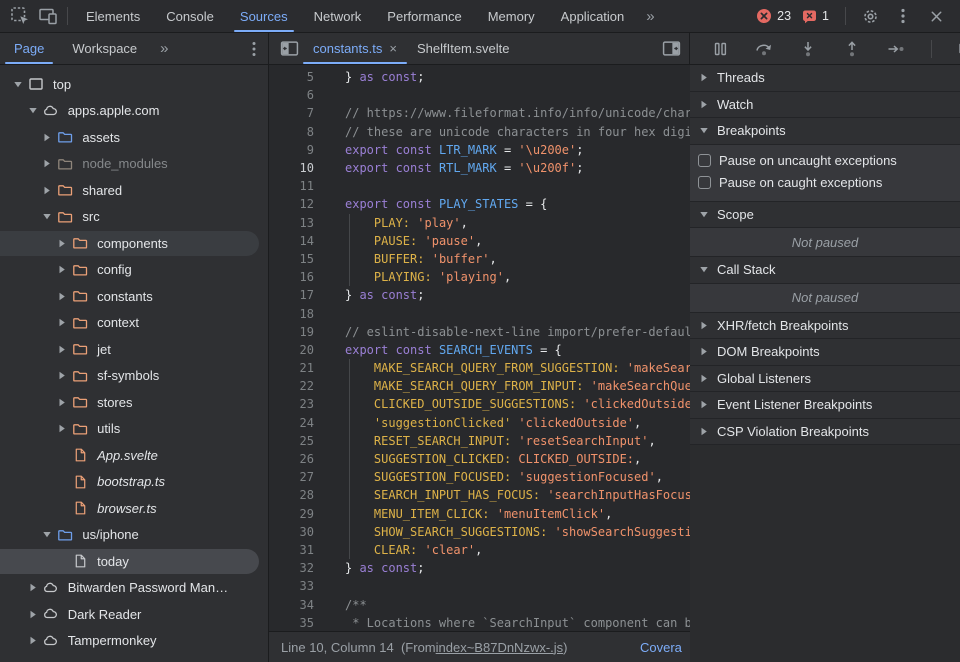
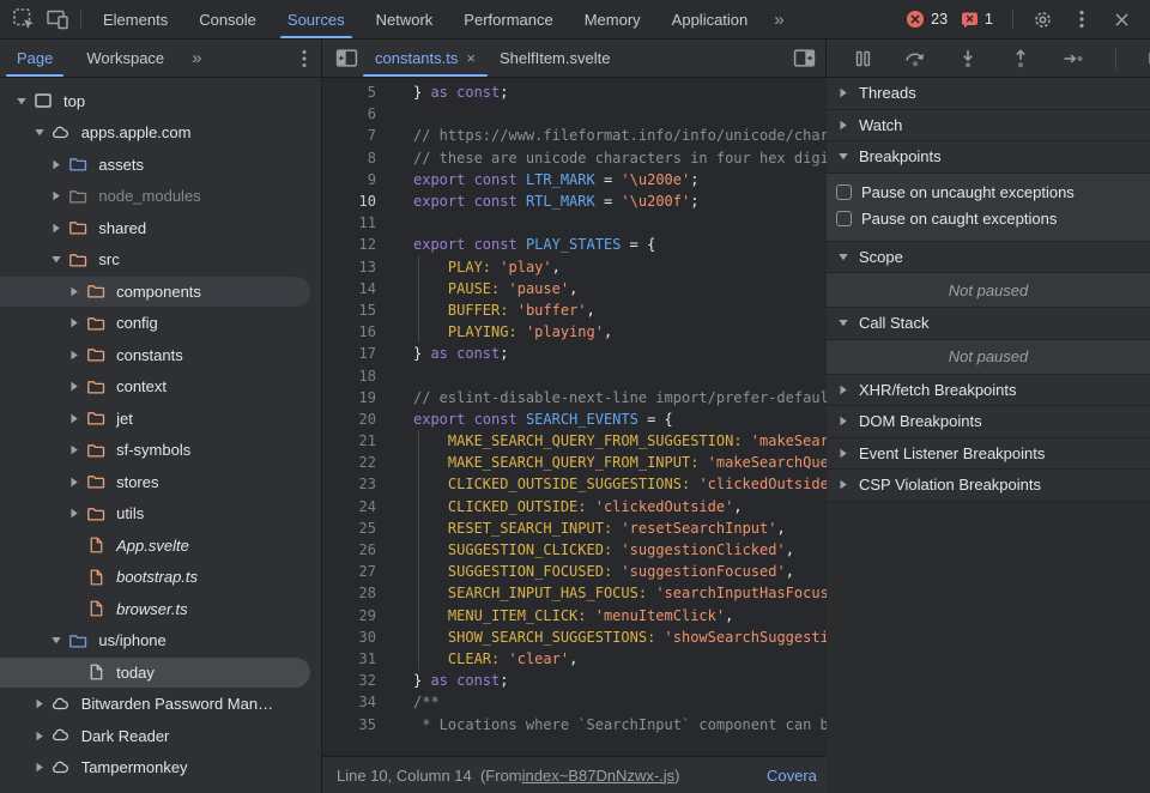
  Elements
  Console
  Sources
  Network
  Performance
  Memory
  Application
  »
  23
  1
  Page
  Workspace
  »
  constants.ts
  ×
  ShelfItem.svelte
  top
  apps.apple.com
  assets
  node_modules
  shared
  src
  components
  config
  constants
  context
  jet
  sf-symbols
  stores
  utils
  App.svelte
  bootstrap.ts
  browser.ts
  us/iphone
  today
  Bitwarden Password Man…
  Dark Reader
  Tampermonkey
  5
  } as const;
  6
  7
  // https://www.fileformat.info/info/unicode/char
  8
  // these are unicode characters in four hex digi
  9
  export const LTR_MARK = '\u200e';
  10
  export const RTL_MARK = '\u200f';
  11
  12
  export const PLAY_STATES = {
  13
  PLAY: 'play',
  14
  PAUSE: 'pause',
  15
  BUFFER: 'buffer',
  16
  PLAYING: 'playing',
  17
  } as const;
  18
  19
  // eslint-disable-next-line import/prefer-defaul
  20
  export const SEARCH_EVENTS = {
  21
  22
  MAKE_SEARCH_QUERY_FROM_INPUT: 'makeSearchQue
  23
  CLICKED_OUTSIDE_SUGGESTIONS: 'clickedOutside
  24
- 'suggestionClicked' 'clickedOutside',
+ CLICKED_OUTSIDE: 'clickedOutside',
  25
  RESET_SEARCH_INPUT: 'resetSearchInput',
  26
- SUGGESTION_CLICKED: CLICKED_OUTSIDE:,
+ SUGGESTION_CLICKED: 'suggestionClicked',
  27
  SUGGESTION_FOCUSED: 'suggestionFocused',
  28
  SEARCH_INPUT_HAS_FOCUS: 'searchInputHasFocus
  29
  MENU_ITEM_CLICK: 'menuItemClick',
  30
  SHOW_SEARCH_SUGGESTIONS: 'showSearchSuggesti
  31
  CLEAR: 'clear',
  32
  } as const;
- 33
  34
  /**
  35
  * Locations where `SearchInput` component can b
  Line 10, Column 14
  (From
  index~B87DnNzwx-.js
  )
  Covera
  Threads
  Watch
  Breakpoints
  Pause on uncaught exceptions
  Pause on caught exceptions
  Scope
  Not paused
  Call Stack
  Not paused
  XHR/fetch Breakpoints
  DOM Breakpoints
- Global Listeners
  Event Listener Breakpoints
  CSP Violation Breakpoints
